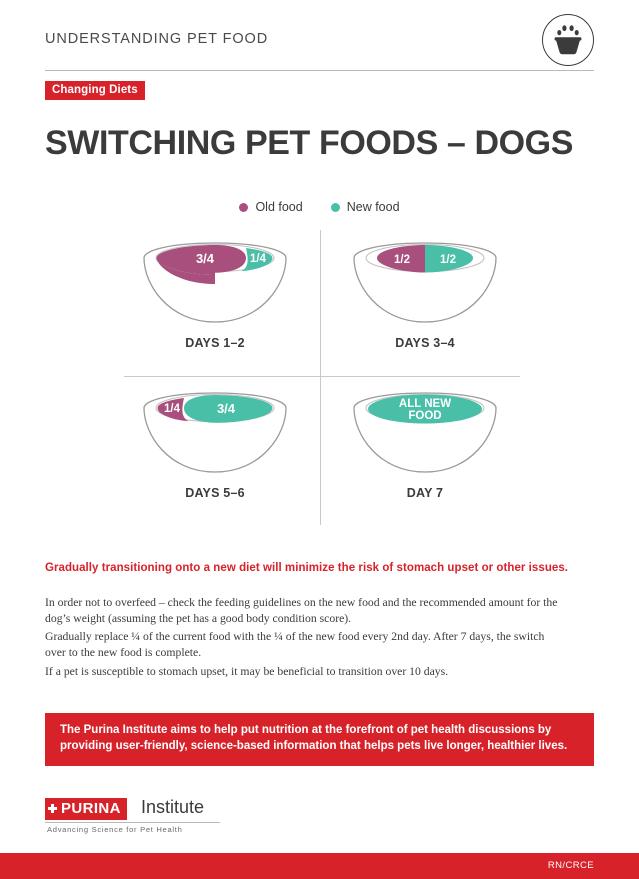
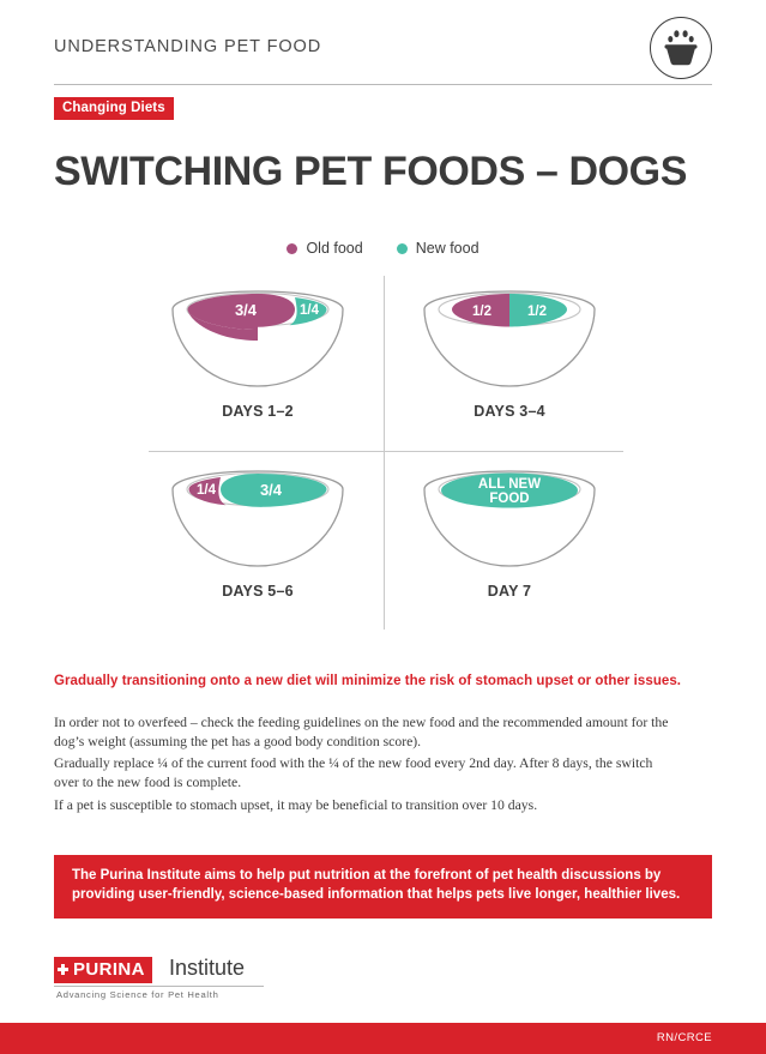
  UNDERSTANDING PET FOOD
  Changing Diets
  SWITCHING PET FOODS – DOGS
  Old food
  New food
  3/4
  1/4
  DAYS 1–2
  1/2
  1/2
  DAYS 3–4
  1/4
  3/4
  DAYS 5–6
  ALL NEW
  FOOD
  DAY 7
  Gradually transitioning onto a new diet will minimize the risk of stomach upset or other issues.
  In order not to overfeed – check the feeding guidelines on the new food and the recommended amount for the dog’s weight (assuming the pet has a good body condition score).
- Gradually replace ¼ of the current food with the ¼ of the new food every 2nd day. After 7 days, the switch over to the new food is complete.
+ Gradually replace ¼ of the current food with the ¼ of the new food every 2nd day. After 8 days, the switch over to the new food is complete.
  If a pet is susceptible to stomach upset, it may be beneficial to transition over 10 days.
  The Purina Institute aims to help put nutrition at the forefront of pet health discussions by providing user-friendly, science-based information that helps pets live longer, healthier lives.
  PURINA
  Institute
  Advancing Science for Pet Health
  RN/CRCE
